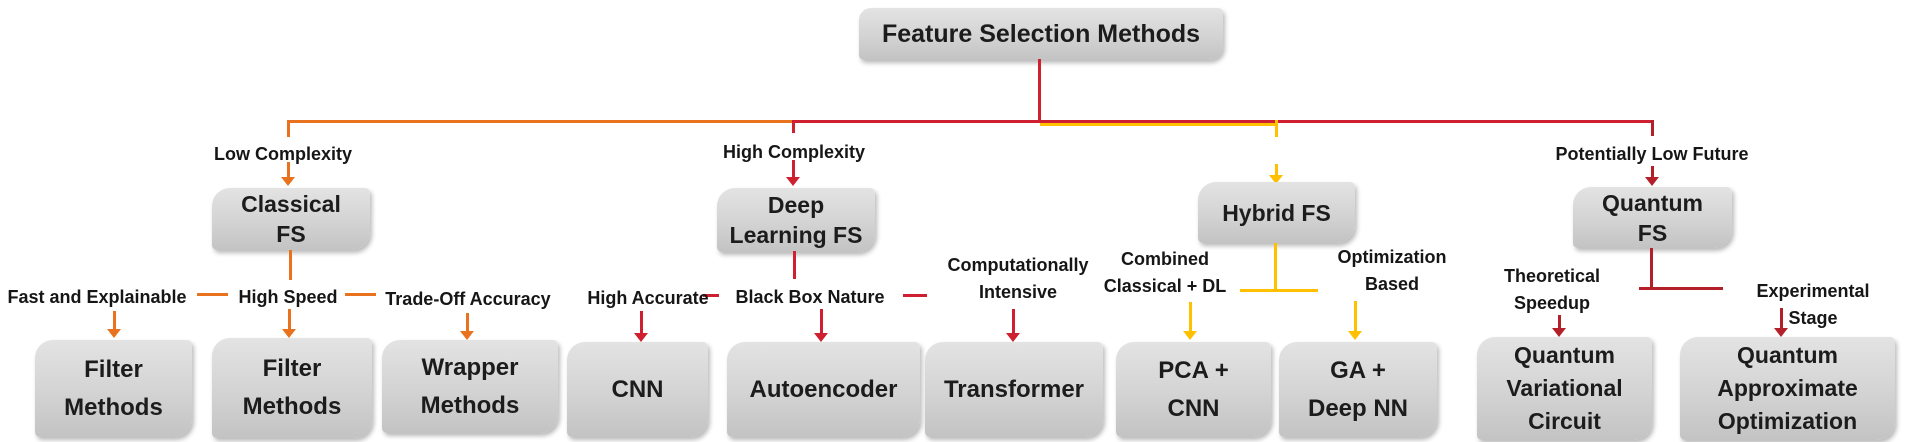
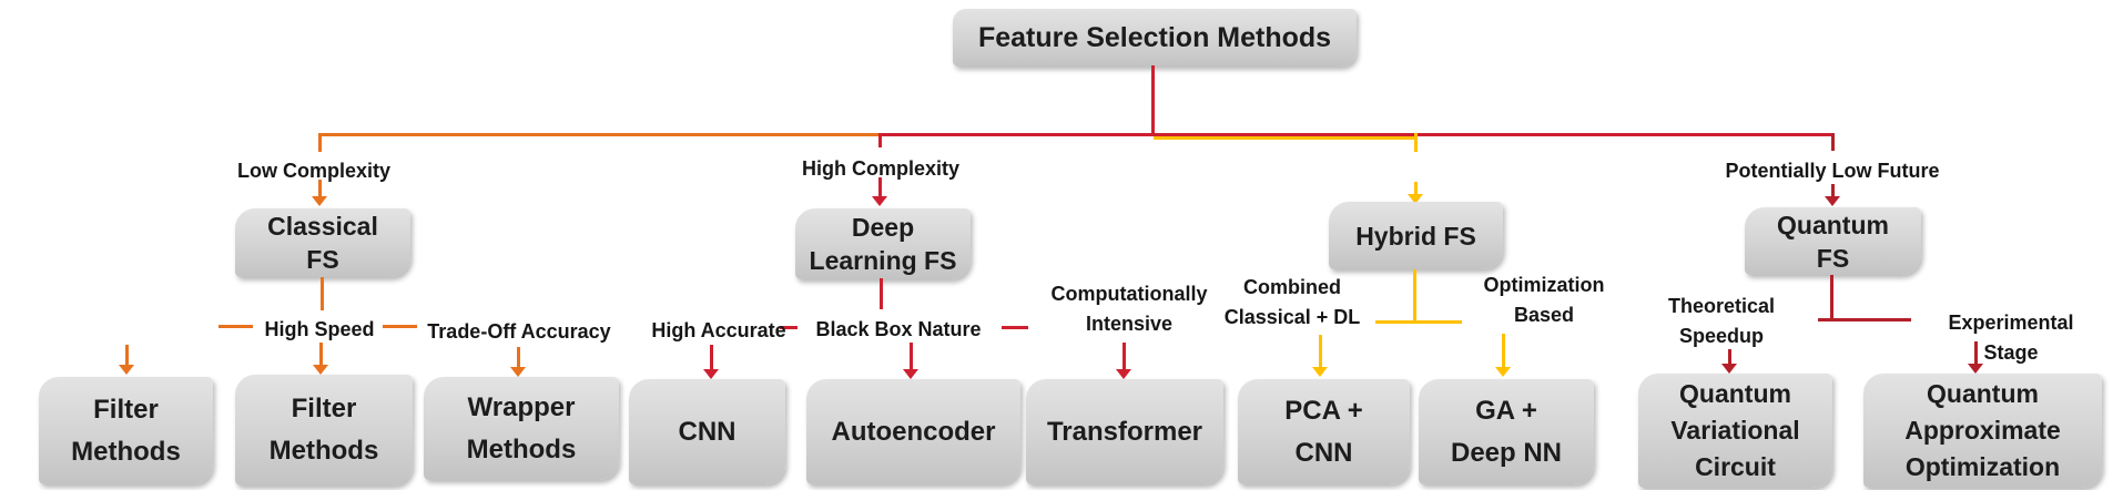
  Feature Selection Methods
  Low Complexity
  High Complexity
  Potentially Low Future
  Classical
  FS
  Deep
  Learning FS
  Hybrid FS
  Quantum
  FS
- Fast and Explainable
  High Speed
  Trade-Off Accuracy
  High Accurate
  Black Box Nature
  Computationally
  Intensive
  Combined
  Classical + DL
  Optimization
  Based
  Theoretical
  Speedup
  Experimental Stage
  Filter
  Methods
  Filter
  Methods
  Wrapper
  Methods
  CNN
  Autoencoder
  Transformer
  PCA +
  CNN
  GA +
  Deep NN
  Quantum
  Variational
  Circuit
  Quantum
  Approximate
  Optimization
